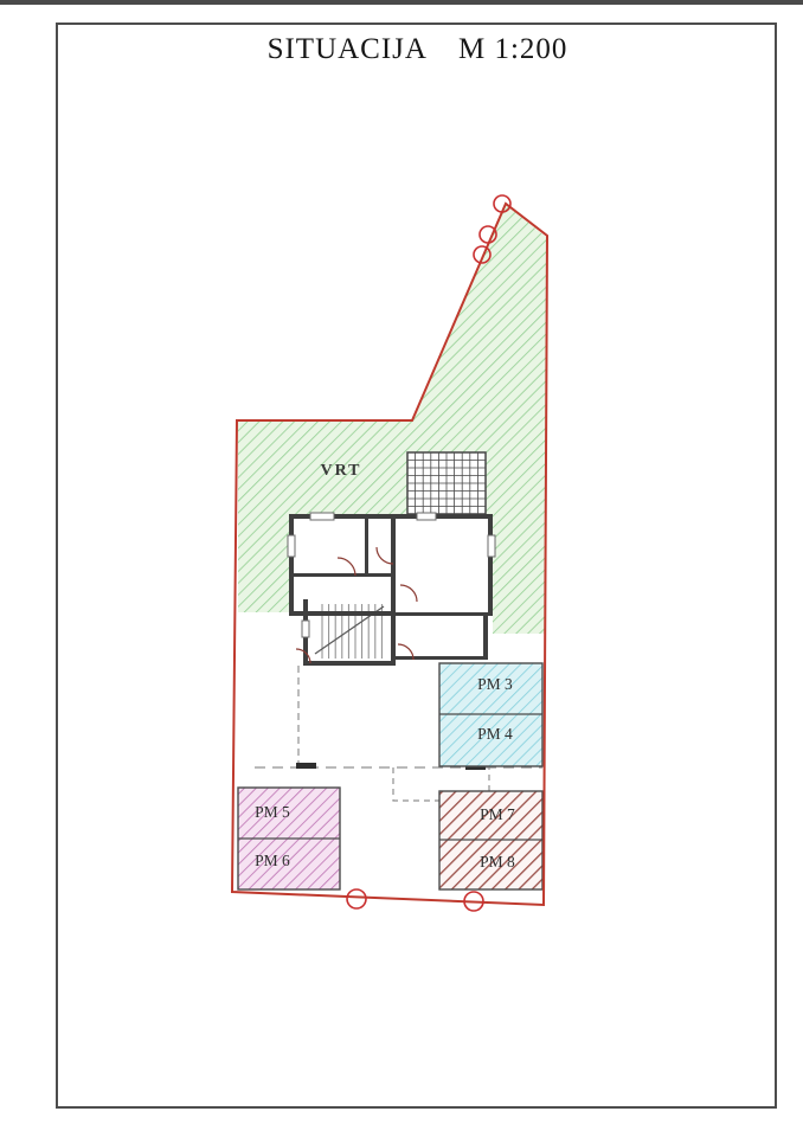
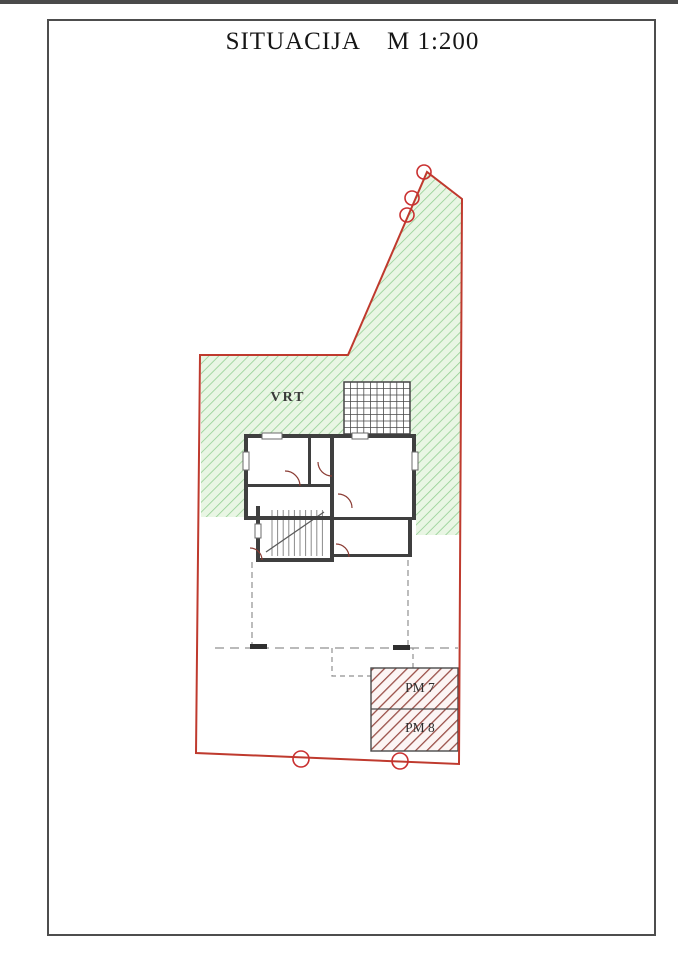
  SITUACIJA M 1:200
- PM 3
- PM 4
- PM 5
- PM 6
  PM 7
  PM 8
  VRT
